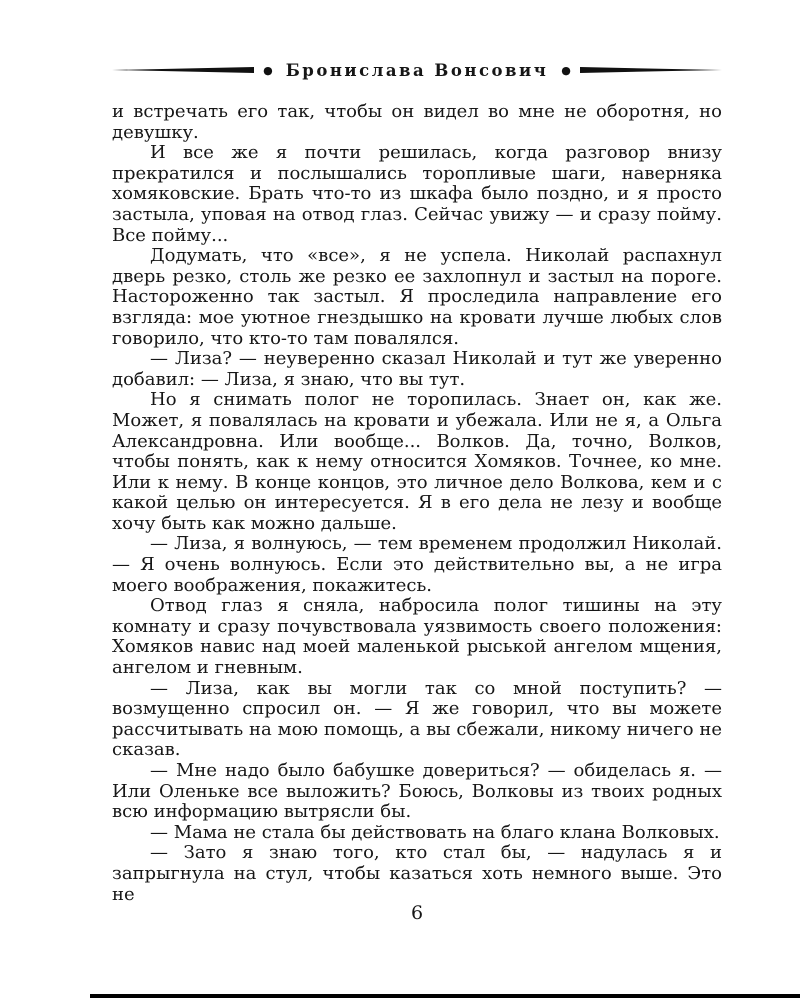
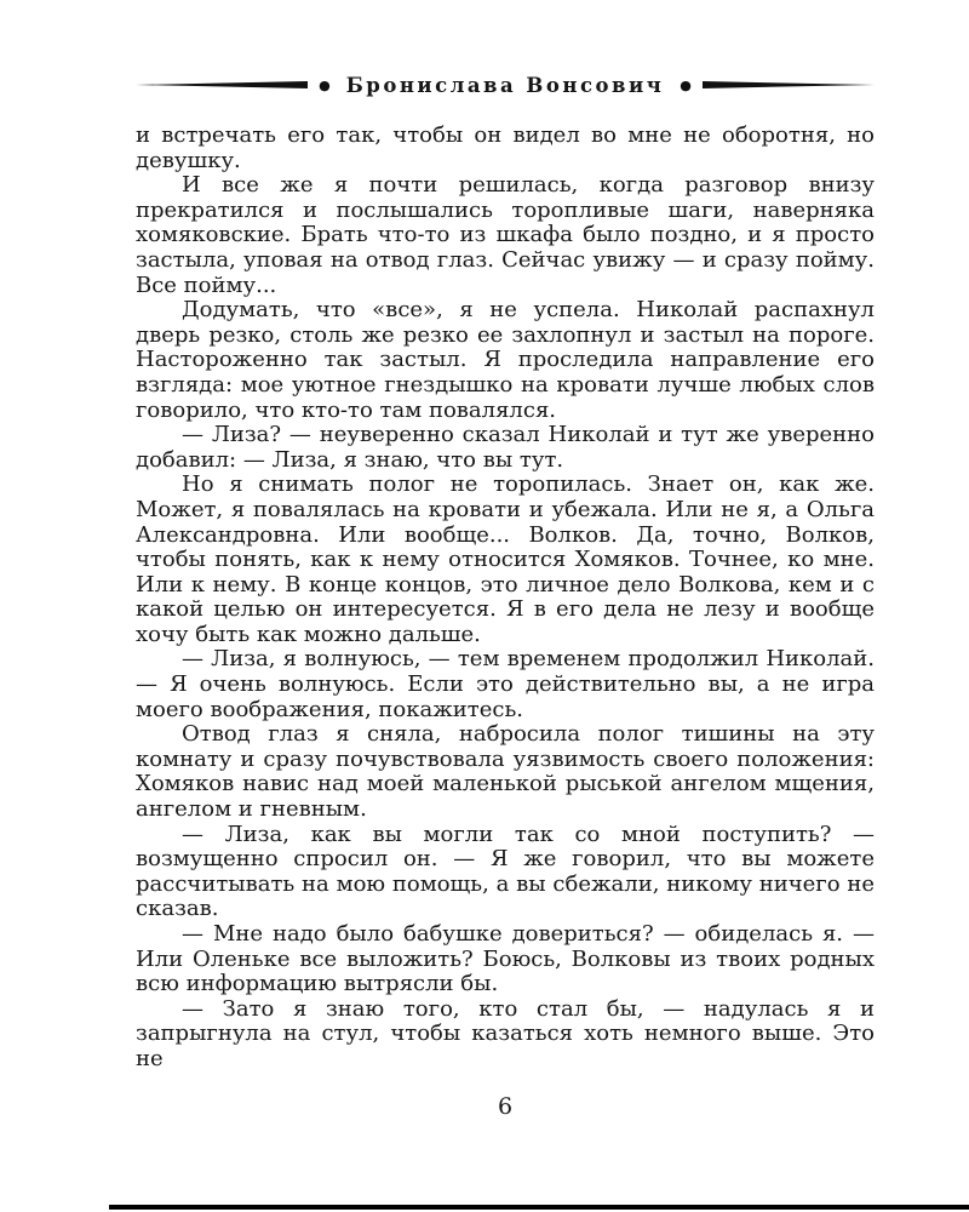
  ●
  Бронислава Вонсович
  ●
  и встречать его так, чтобы он видел во мне не оборотня, но девушку.
  И все же я почти решилась, когда разговор внизу прекратился и послышались торопливые шаги, наверняка хомяковские. Брать что-то из шкафа было поздно, и я просто застыла, уповая на отвод глаз. Сейчас увижу — и сразу пойму. Все пойму...
  Додумать, что «все», я не успела. Николай распахнул дверь резко, столь же резко ее захлопнул и застыл на пороге. Настороженно так застыл. Я проследила направление его взгляда: мое уютное гнездышко на кровати лучше любых слов говорило, что кто-то там повалялся.
  — Лиза? — неуверенно сказал Николай и тут же уверенно добавил: — Лиза, я знаю, что вы тут.
  Но я снимать полог не торопилась. Знает он, как же. Может, я повалялась на кровати и убежала. Или не я, а Ольга Александровна. Или вообще... Волков. Да, точно, Волков, чтобы понять, как к нему относится Хомяков. Точнее, ко мне. Или к нему. В конце концов, это личное дело Волкова, кем и с какой целью он интересуется. Я в его дела не лезу и вообще хочу быть как можно дальше.
  — Лиза, я волнуюсь, — тем временем продолжил Николай. — Я очень волнуюсь. Если это действительно вы, а не игра моего воображения, покажитесь.
  Отвод глаз я сняла, набросила полог тишины на эту комнату и сразу почувствовала уязвимость своего положения: Хомяков навис над моей маленькой рыськой ангелом мщения, ангелом и гневным.
  — Лиза, как вы могли так со мной поступить? — возмущенно спросил он. — Я же говорил, что вы можете рассчитывать на мою помощь, а вы сбежали, никому ничего не сказав.
  — Мне надо было бабушке довериться? — обиделась я. — Или Оленьке все выложить? Боюсь, Волковы из твоих родных всю информацию вытрясли бы.
- — Мама не стала бы действовать на благо клана Волковых.
  — Зато я знаю того, кто стал бы, — надулась я и запрыгнула на стул, чтобы казаться хоть немного выше. Это не
  6
